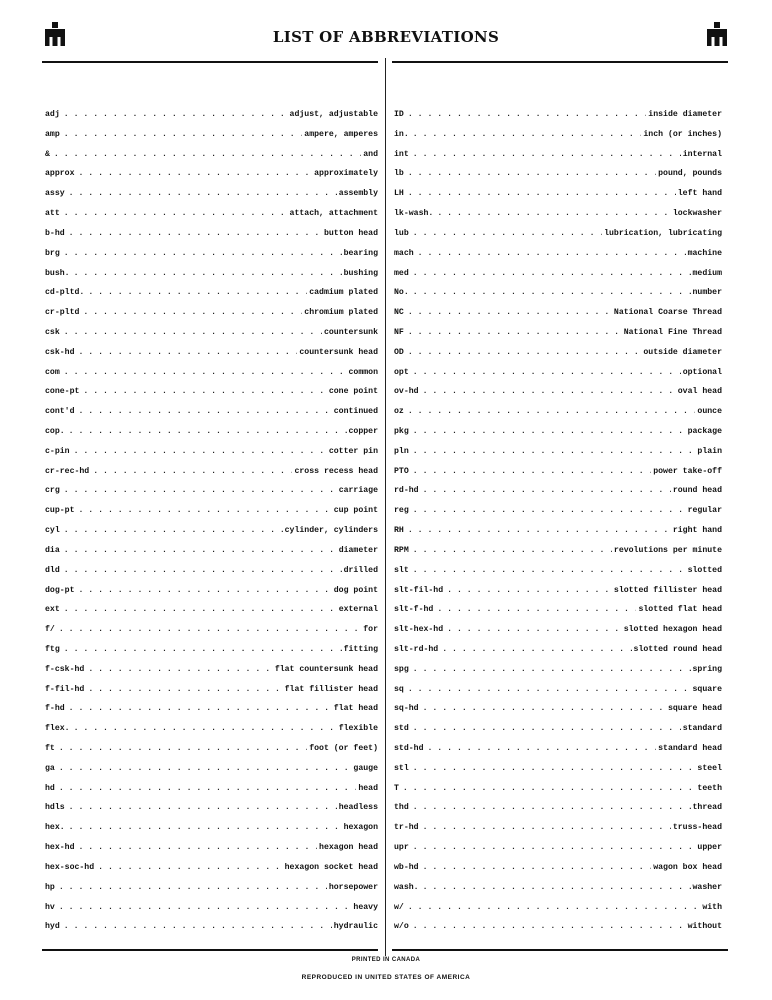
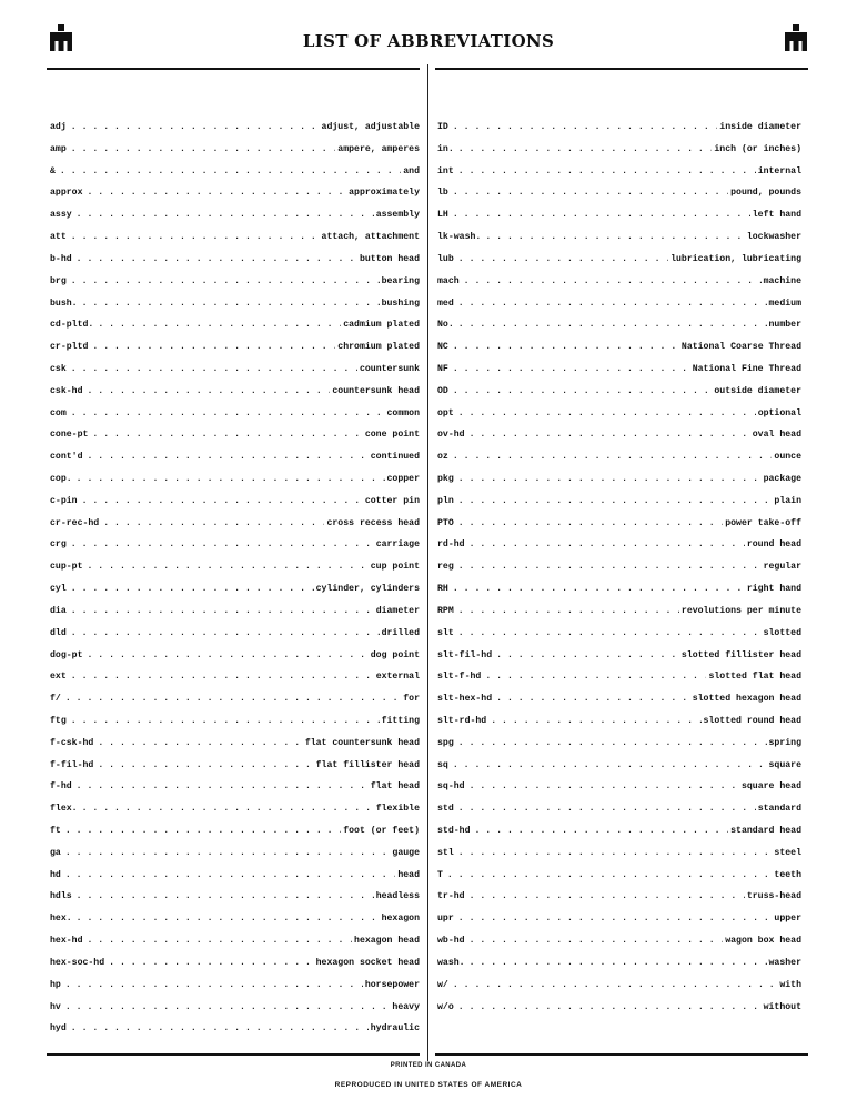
  LIST OF ABBREVIATIONS
  adj
  adjust, adjustable
  amp
  ampere, amperes
  &
  and
  approx
  approximately
  assy
  assembly
  att
  attach, attachment
  b-hd
  button head
  brg
  bearing
  bush.
  bushing
  cd-pltd.
  cadmium plated
  cr-pltd
  chromium plated
  csk
  countersunk
  csk-hd
  countersunk head
  com
  common
  cone-pt
  cone point
  cont'd
  continued
  cop.
  copper
  c-pin
  cotter pin
  cr-rec-hd
  cross recess head
  crg
  carriage
  cup-pt
  cup point
  cyl
  cylinder, cylinders
  dia
  diameter
  dld
  drilled
  dog-pt
  dog point
  ext
  external
  f/
  for
  ftg
  fitting
  f-csk-hd
  flat countersunk head
  f-fil-hd
  flat fillister head
  f-hd
  flat head
  flex.
  flexible
  ft
  foot (or feet)
  ga
  gauge
  hd
  head
  hdls
  headless
  hex.
  hexagon
  hex-hd
  hexagon head
  hex-soc-hd
  hexagon socket head
  hp
  horsepower
  hv
  heavy
  hyd
  hydraulic
  ID
  inside diameter
  in.
  inch (or inches)
  int
  internal
  lb
  pound, pounds
  LH
  left hand
  lk-wash.
  lockwasher
  lub
  lubrication, lubricating
  mach
  machine
  med
  medium
  No.
  number
  NC
  National Coarse Thread
  NF
  National Fine Thread
  OD
  outside diameter
  opt
  optional
  ov-hd
  oval head
  oz
  ounce
  pkg
  package
  pln
  plain
  PTO
  power take-off
  rd-hd
  round head
  reg
  regular
  RH
  right hand
  RPM
  revolutions per minute
  slt
  slotted
  slt-fil-hd
  slotted fillister head
  slt-f-hd
  slotted flat head
  slt-hex-hd
  slotted hexagon head
  slt-rd-hd
  slotted round head
  spg
  spring
  sq
  square
  sq-hd
  square head
  std
  standard
  std-hd
  standard head
  stl
  steel
  T
  teeth
- thd
- thread
  tr-hd
  truss-head
  upr
  upper
  wb-hd
  wagon box head
  wash.
  washer
  w/
  with
  w/o
  without
